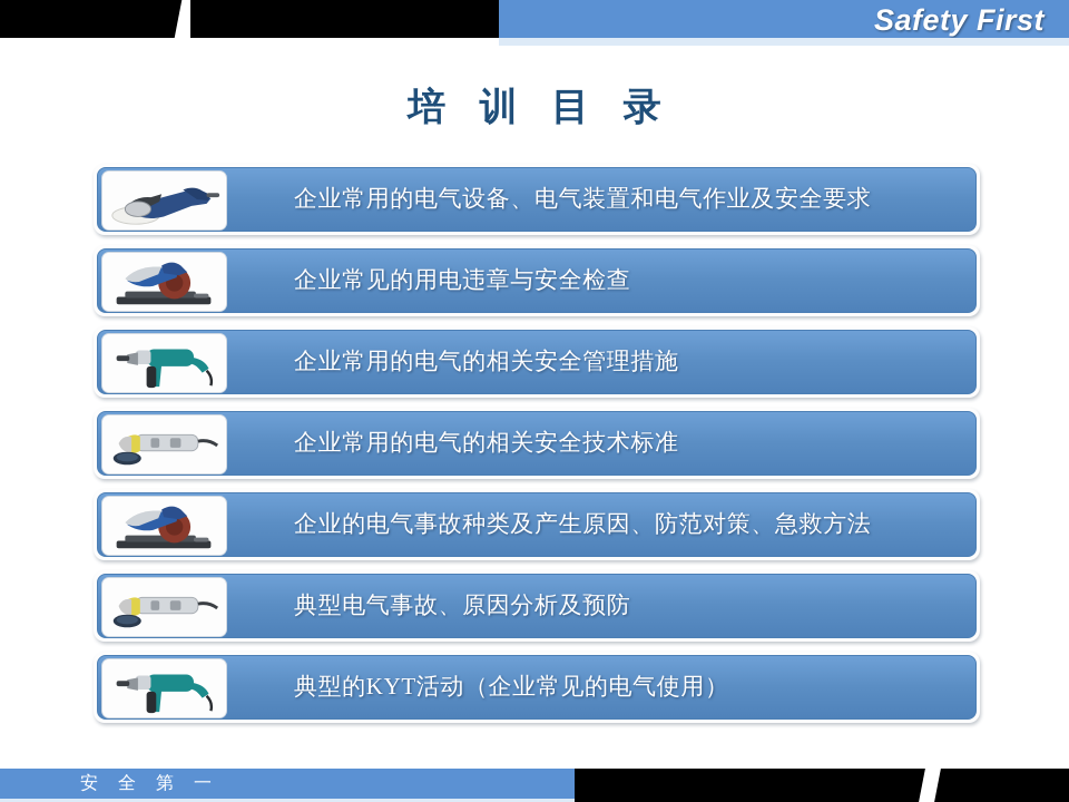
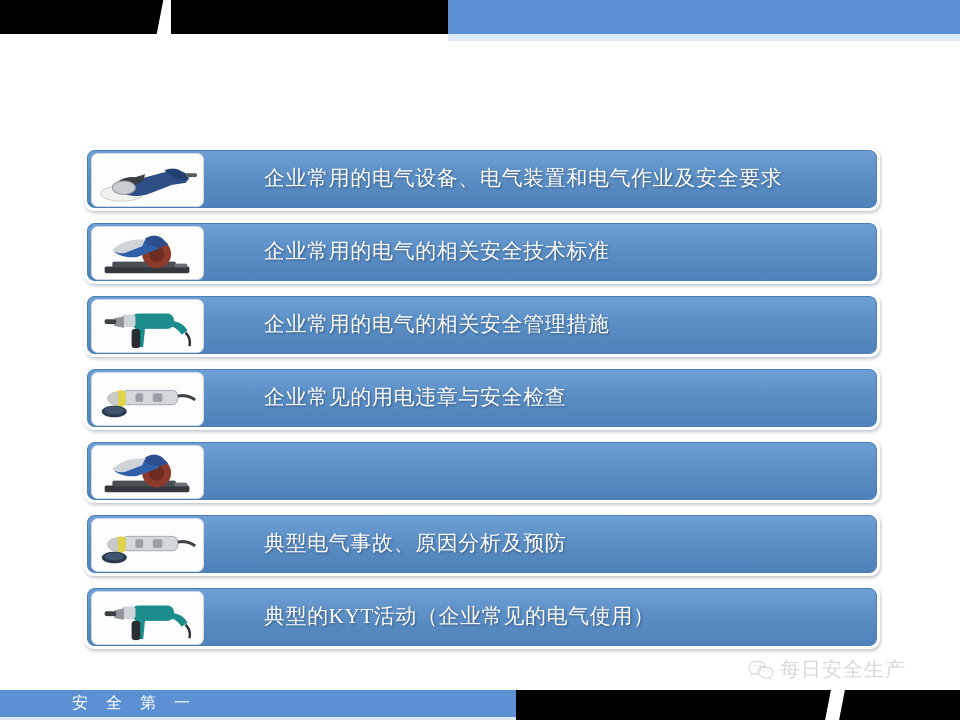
- Safety First
- 培 训 目 录
  企业常用的电气设备、电气装置和电气作业及安全要求
- 企业常见的用电违章与安全检查
+ 企业常用的电气的相关安全技术标准
  企业常用的电气的相关安全管理措施
- 企业常用的电气的相关安全技术标准
+ 企业常见的用电违章与安全检查
- 企业的电气事故种类及产生原因、防范对策、急救方法
  典型电气事故、原因分析及预防
  典型的KYT活动（企业常见的电气使用）
+ 每日安全生产
  安 全 第 一
